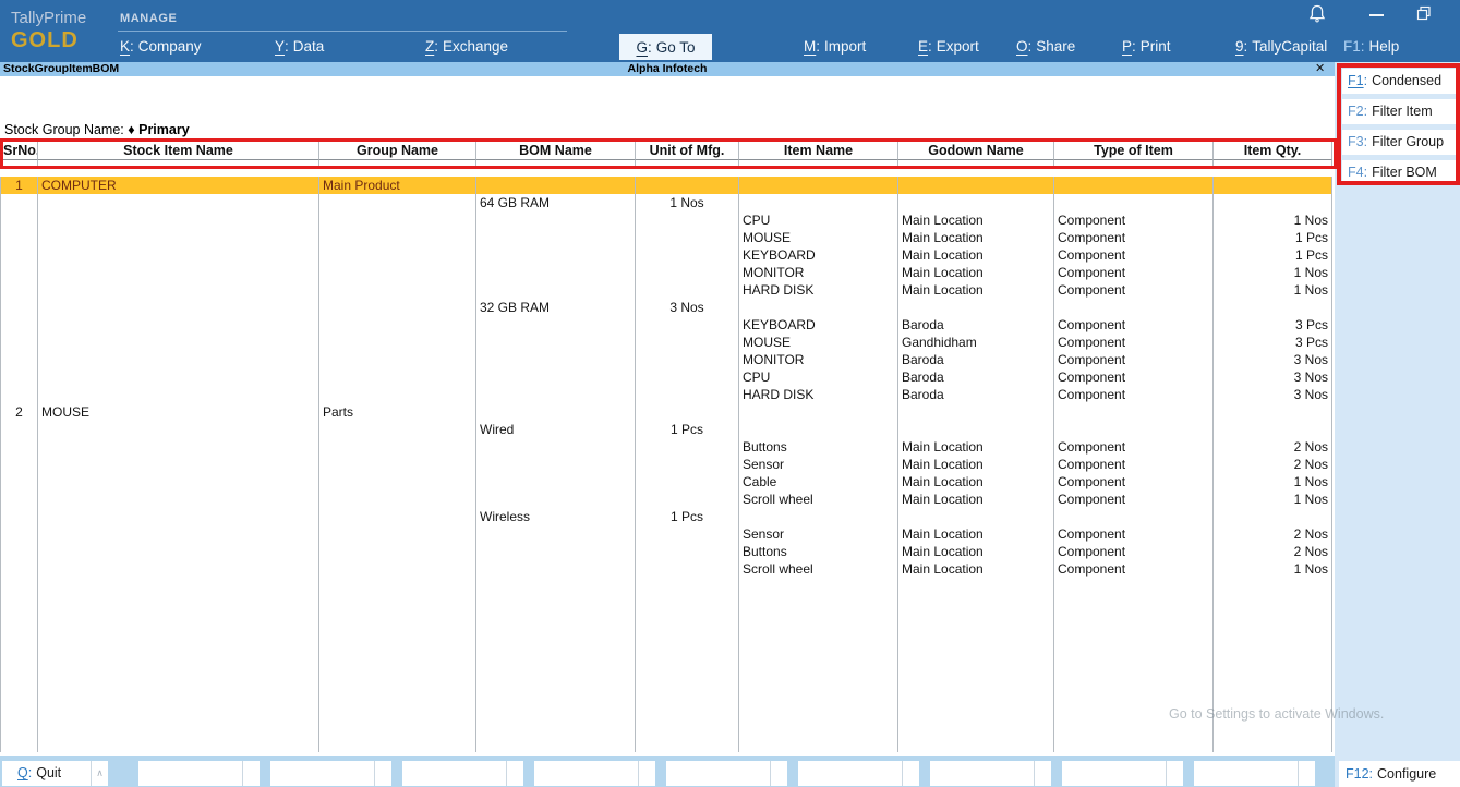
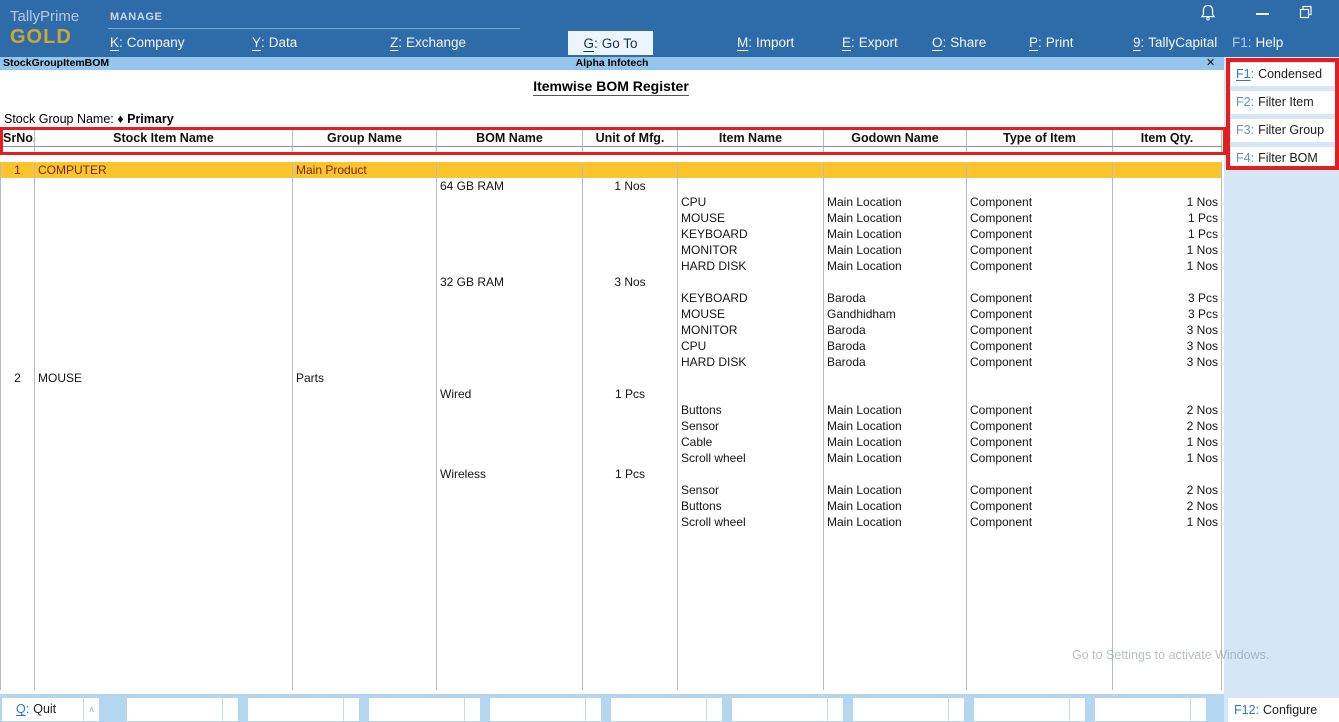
  TallyPrime
  GOLD
  MANAGE
  K Company
  Y Data
  Z Exchange
  G
  Go To
  M Import
  E Export
  O Share
  P Print
  9 TallyCapital
  F1 Help
  Alpha Infotech
  StockGroupItemBOM
  ✕
+ Itemwise BOM Register
  Stock Group Name: ♦ Primary
  SrNo.
  Stock Item Name
  Group Name
  BOM Name
  Unit of Mfg.
  Item Name
  Godown Name
  Type of Item
  Item Qty.
  1
  COMPUTER
  Main Product
  64 GB RAM
  1 Nos
  CPU
  Main Location
  Component
  1 Nos
  MOUSE
  Main Location
  Component
  1 Pcs
  KEYBOARD
  Main Location
  Component
  1 Pcs
  MONITOR
  Main Location
  Component
  1 Nos
  HARD DISK
  Main Location
  Component
  1 Nos
  32 GB RAM
  3 Nos
  KEYBOARD
  Baroda
  Component
  3 Pcs
  MOUSE
  Gandhidham
  Component
  3 Pcs
  MONITOR
  Baroda
  Component
  3 Nos
  CPU
  Baroda
  Component
  3 Nos
  HARD DISK
  Baroda
  Component
  3 Nos
  2
  MOUSE
  Parts
  Wired
  1 Pcs
  Buttons
  Main Location
  Component
  2 Nos
  Sensor
  Main Location
  Component
  2 Nos
  Cable
  Main Location
  Component
  1 Nos
  Scroll wheel
  Main Location
  Component
  1 Nos
  Wireless
  1 Pcs
  Sensor
  Main Location
  Component
  2 Nos
  Buttons
  Main Location
  Component
  2 Nos
  Scroll wheel
  Main Location
  Component
  1 Nos
  F1 Condensed
  F2 Filter Item
  F3 Filter Group
  F4 Filter BOM
  F12 Configure
  Q Quit
  ∧
  Go to Settings to activate Windows.
